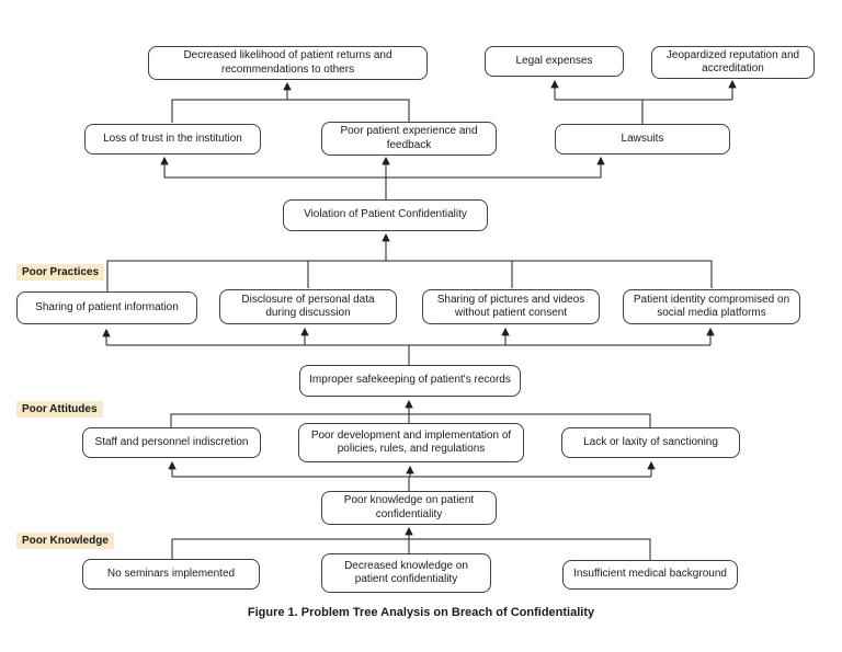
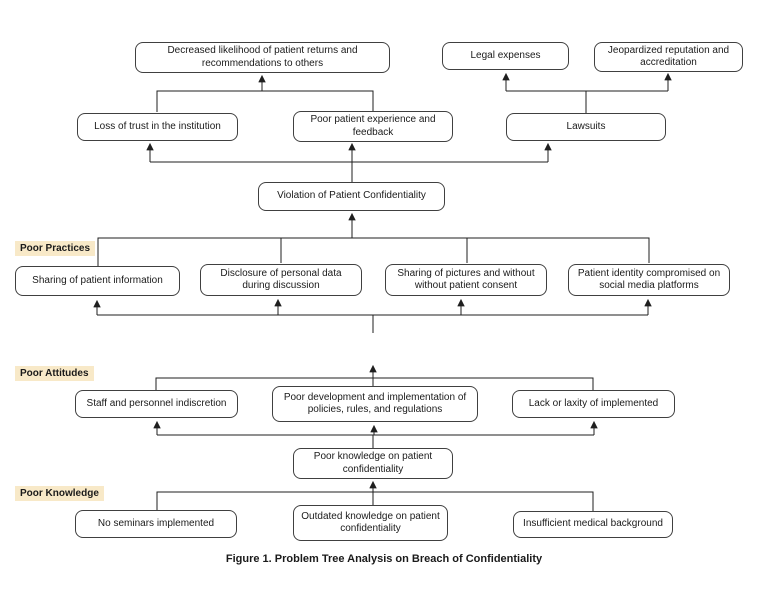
  Decreased likelihood of patient returns and recommendations to others
  Legal expenses
  Jeopardized reputation and accreditation
  Loss of trust in the institution
  Poor patient experience and feedback
  Lawsuits
  Violation of Patient Confidentiality
  Poor Practices
  Sharing of patient information
  Disclosure of personal data during discussion
- Sharing of pictures and videos without patient consent
+ Sharing of pictures and without without patient consent
  Patient identity compromised on social media platforms
- Improper safekeeping of patient's records
  Poor Attitudes
  Staff and personnel indiscretion
  Poor development and implementation of policies, rules, and regulations
- Lack or laxity of sanctioning
+ Lack or laxity of implemented
  Poor knowledge on patient confidentiality
  Poor Knowledge
  No seminars implemented
- Decreased knowledge on patient confidentiality
+ Outdated knowledge on patient confidentiality
  Insufficient medical background
  Figure 1. Problem Tree Analysis on Breach of Confidentiality
